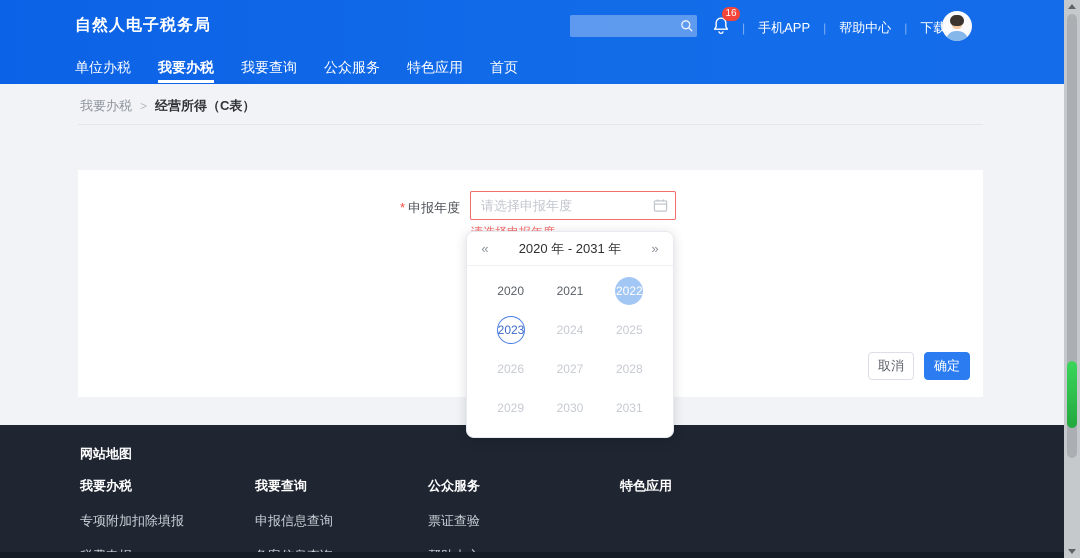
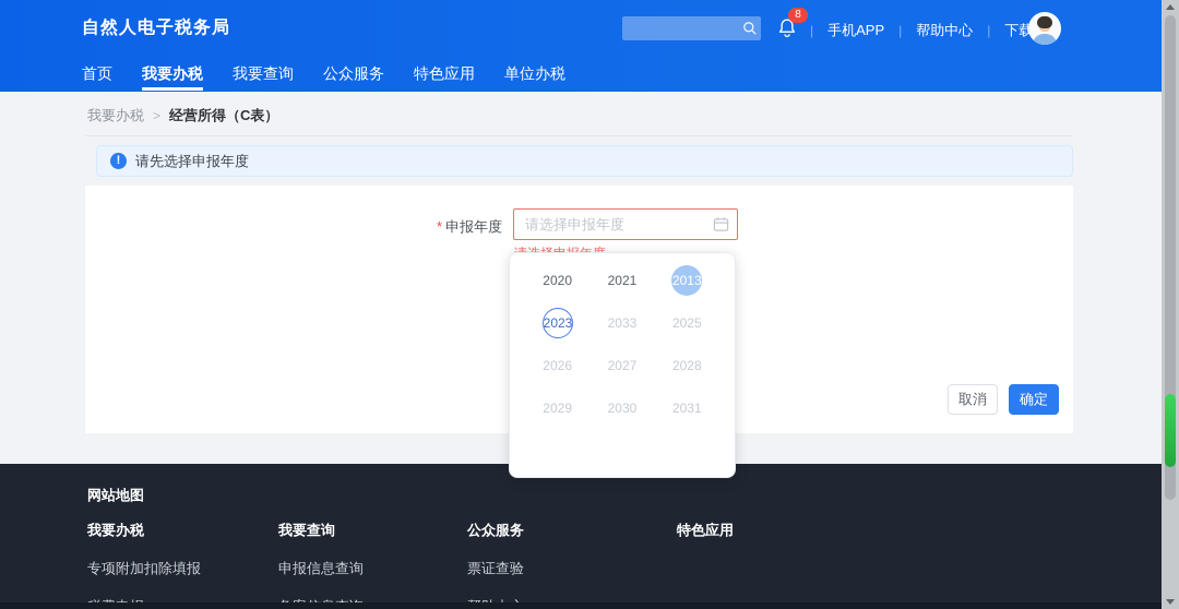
  自然人电子税务局
- 16
+ 8
  |
  手机APP
  |
  帮助中心
  |
- 单位办税
+ 首页
  我要办税
  我要查询
  公众服务
  特色应用
- 首页
+ 单位办税
  我要办税
  >
  经营所得（C表）
+ !
+ 请先选择申报年度
  * 申报年度
  请选择申报年度
  取消
  确定
- «
- 2020 年 - 2031 年
- »
  2020
  2021
- 2022
+ 2013
  2023
- 2024
+ 2033
  2025
  2026
  2027
  2028
  2029
  2030
  2031
  网站地图
  我要办税
  专项附加扣除填报
  我要查询
  申报信息查询
  公众服务
  票证查验
  特色应用
